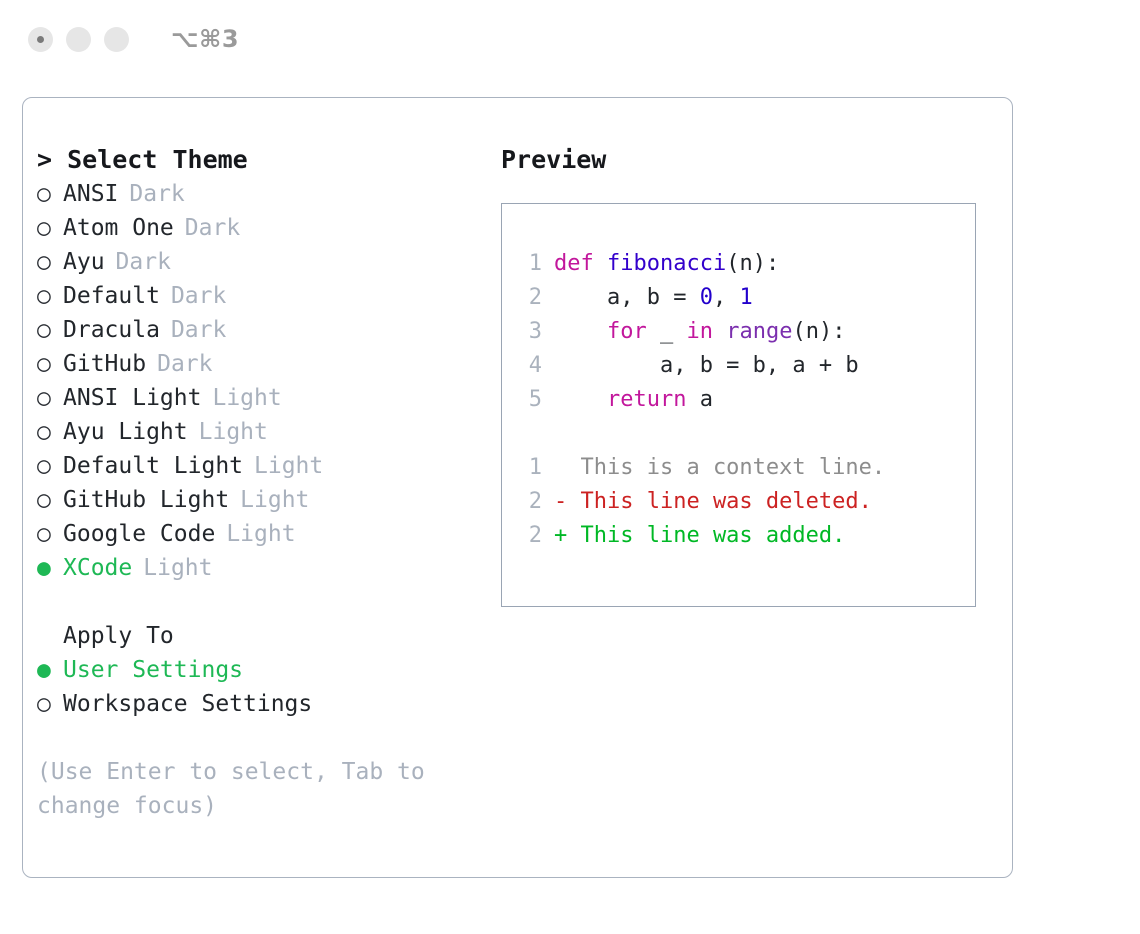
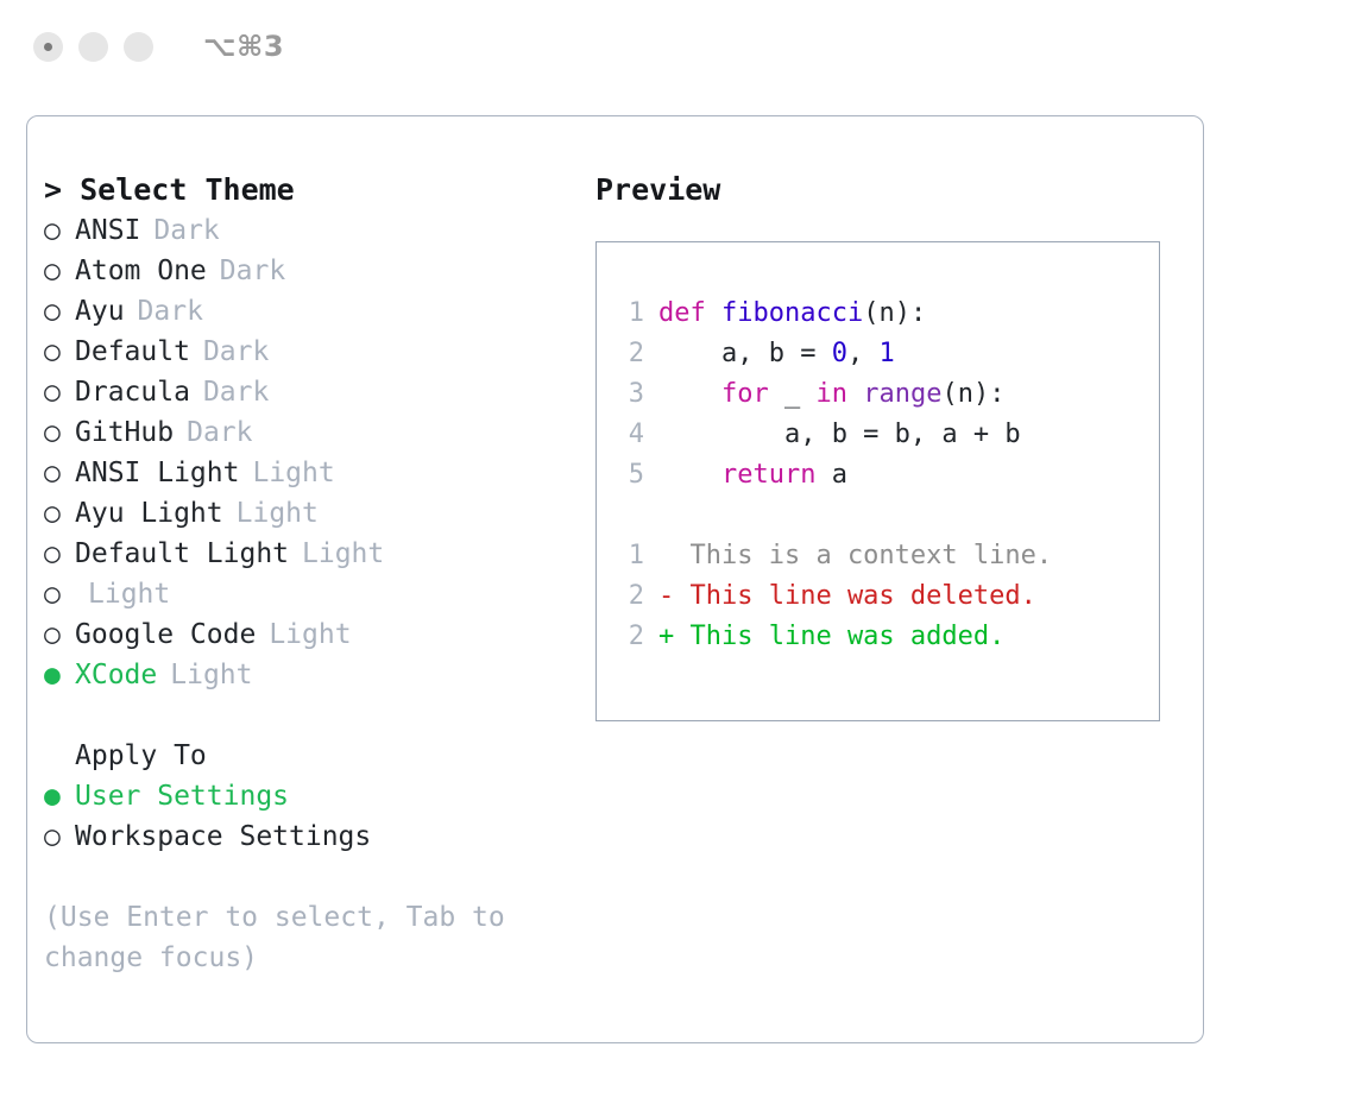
  ⌥⌘3
  > Select Theme
  ○
  ANSI
  Dark
  ○
  Atom One
  Dark
  ○
  Ayu
  Dark
  ○
  Default
  Dark
  ○
  Dracula
  Dark
  ○
  GitHub
  Dark
  ○
  ANSI Light
  Light
  ○
  Ayu Light
  Light
  ○
  Default Light
  Light
  ○
- GitHub Light
  Light
  ○
  Google Code
  Light
  ●
  XCode
  Light
  Apply To
  ●
  User Settings
  ○
  Workspace Settings
  (Use Enter to select, Tab to change focus)
  Preview
  1
  def
  fibonacci
  (n):
  2
  a, b =
  0
  ,
  1
  3
  for
  _
  in
  range
  (n):
  4
  a, b = b, a + b
  5
  return
  a
  1
  This is a context line.
  2
  - This line was deleted.
  2
  + This line was added.
